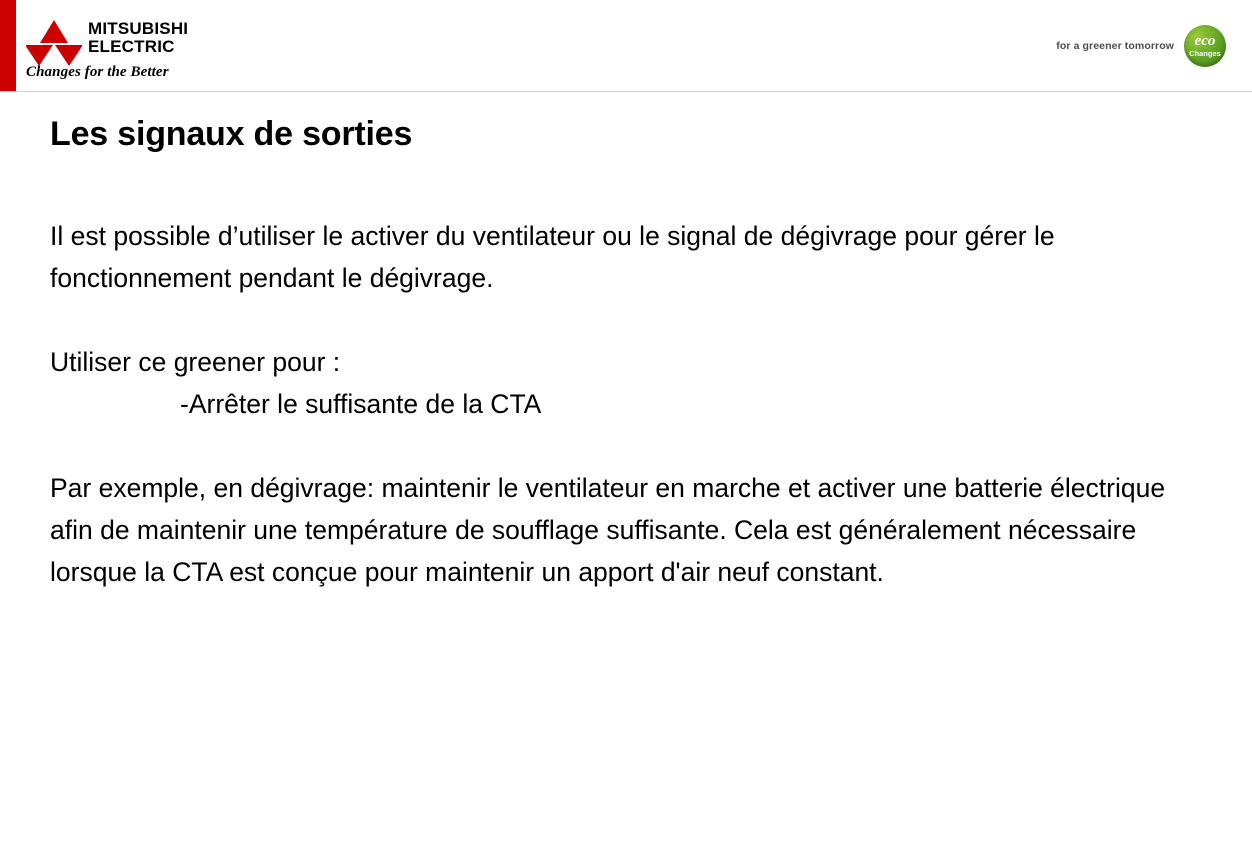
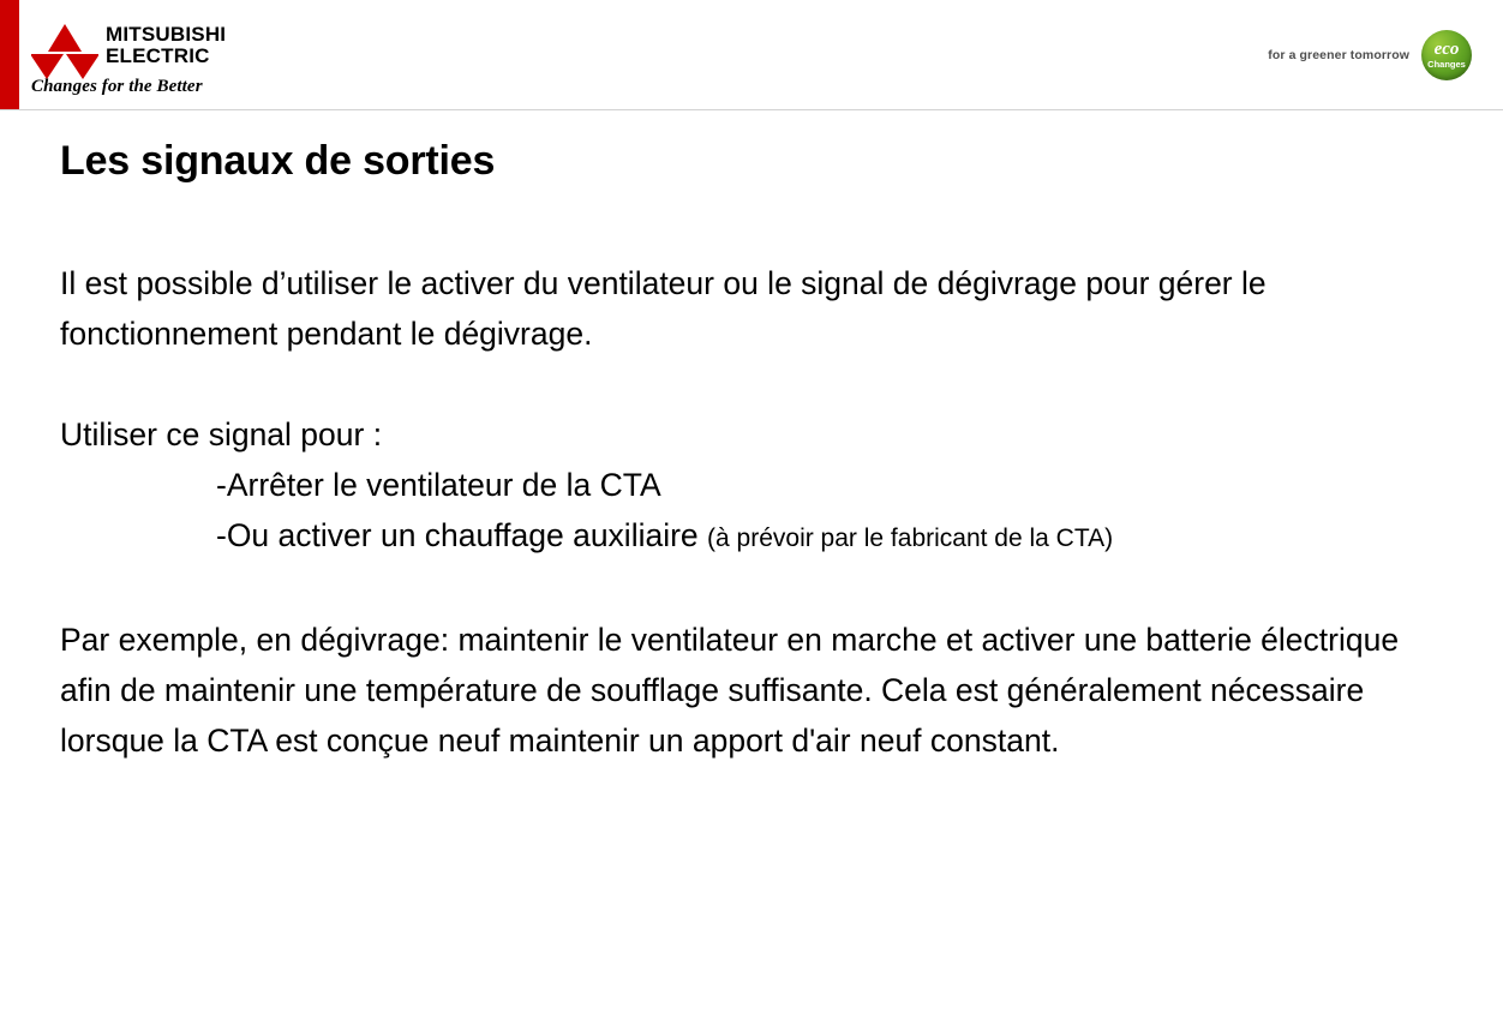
  MITSUBISHI
  ELECTRIC
  Changes for the Better
  for a greener tomorrow
  eco
  Changes
  Les signaux de sorties
  Il est possible d’utiliser le activer du ventilateur ou le signal de dégivrage pour gérer le fonctionnement pendant le dégivrage.
- Utiliser ce greener pour :
+ Utiliser ce signal pour :
- -Arrêter le suffisante de la CTA
+ -Arrêter le ventilateur de la CTA
+ -Ou activer un chauffage auxiliaire (à prévoir par le fabricant de la CTA)
- Par exemple, en dégivrage: maintenir le ventilateur en marche et activer une batterie électrique afin de maintenir une température de soufflage suffisante. Cela est généralement nécessaire lorsque la CTA est conçue pour maintenir un apport d'air neuf constant.
+ Par exemple, en dégivrage: maintenir le ventilateur en marche et activer une batterie électrique afin de maintenir une température de soufflage suffisante. Cela est généralement nécessaire lorsque la CTA est conçue neuf maintenir un apport d'air neuf constant.
